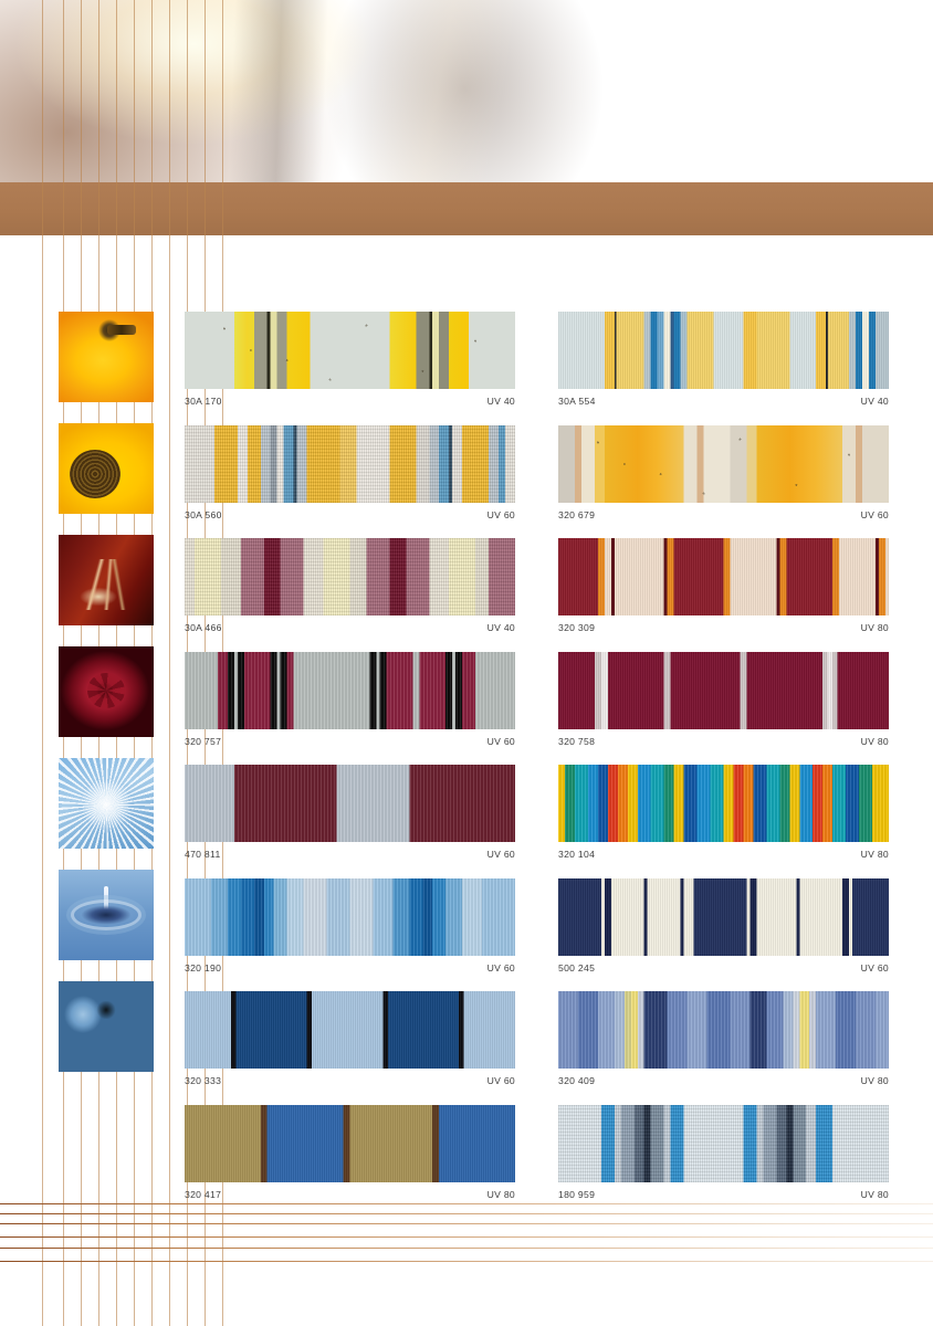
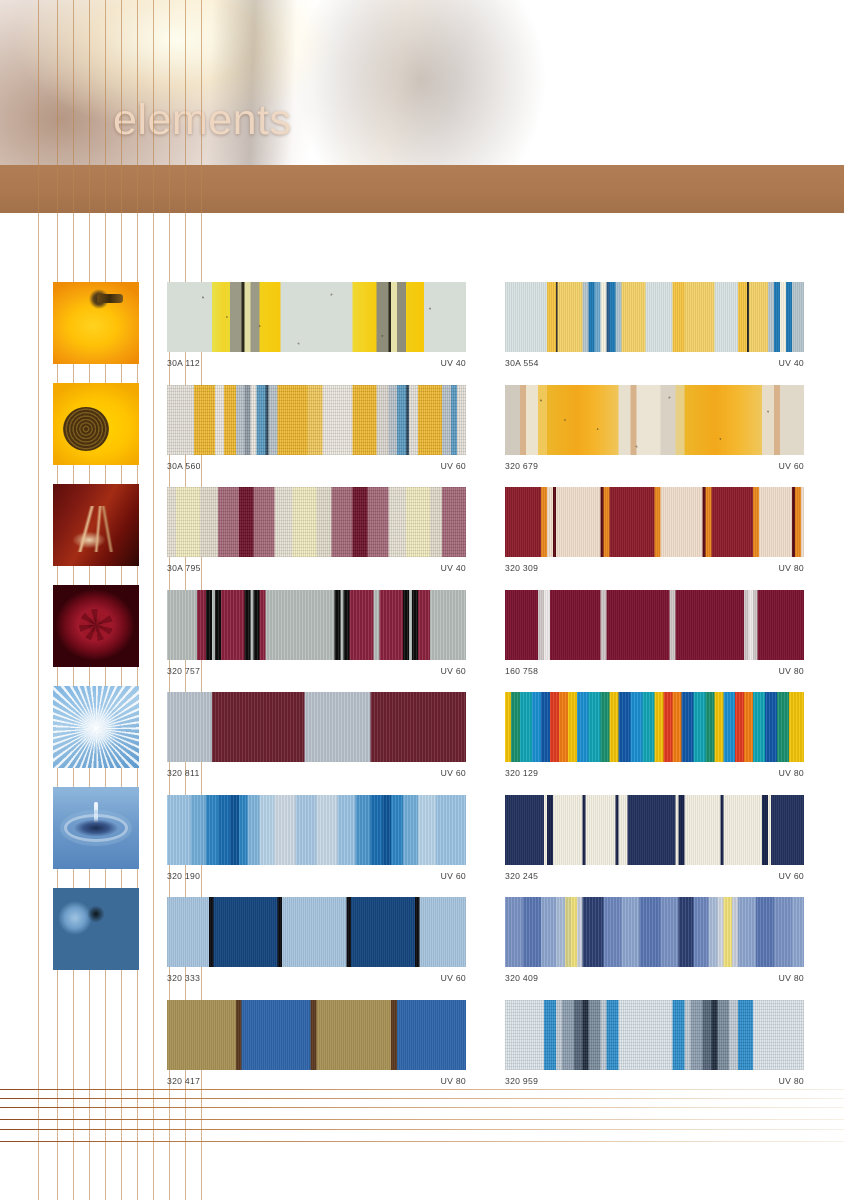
+ elements
- 30A 170
+ 30A 112
  UV 40
  30A 554
  UV 40
  30A 560
  UV 60
  320 679
  UV 60
- 30A 466
+ 30A 795
  UV 40
  320 309
  UV 80
  320 757
  UV 60
- 320 758
+ 160 758
  UV 80
- 470 811
+ 320 811
  UV 60
- 320 104
+ 320 129
  UV 80
  320 190
  UV 60
- 500 245
+ 320 245
  UV 60
  320 333
  UV 60
  320 409
  UV 80
  320 417
  UV 80
- 180 959
+ 320 959
  UV 80
